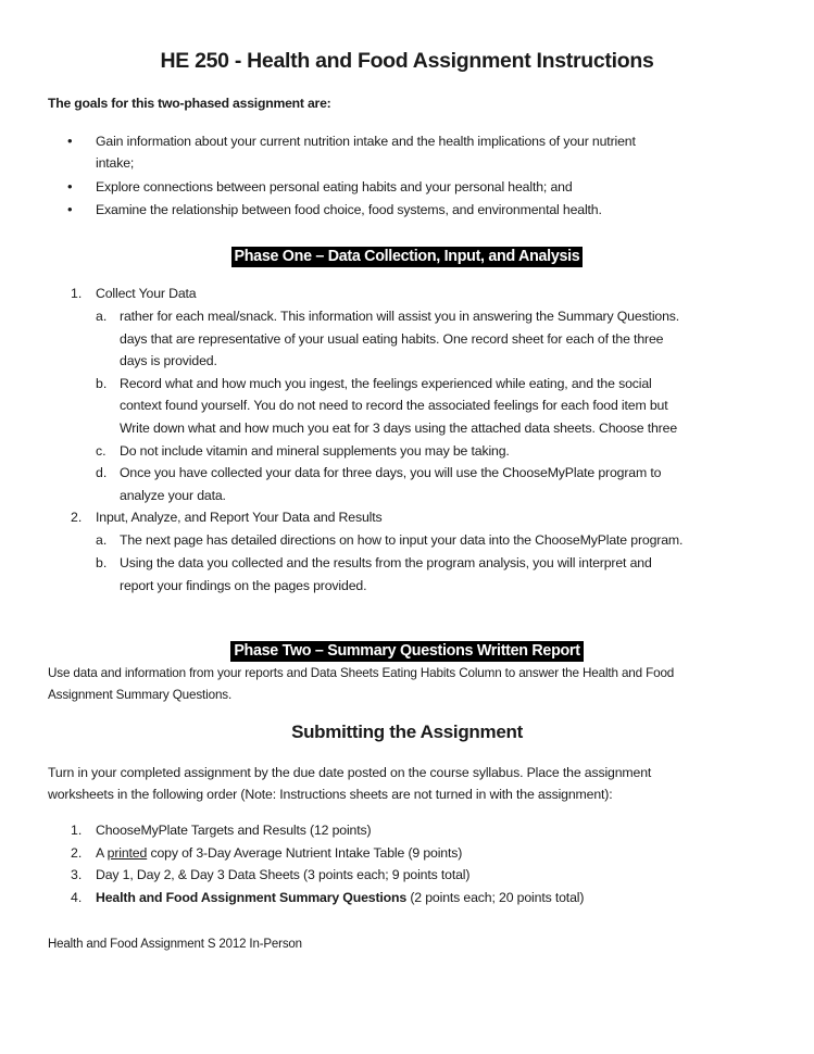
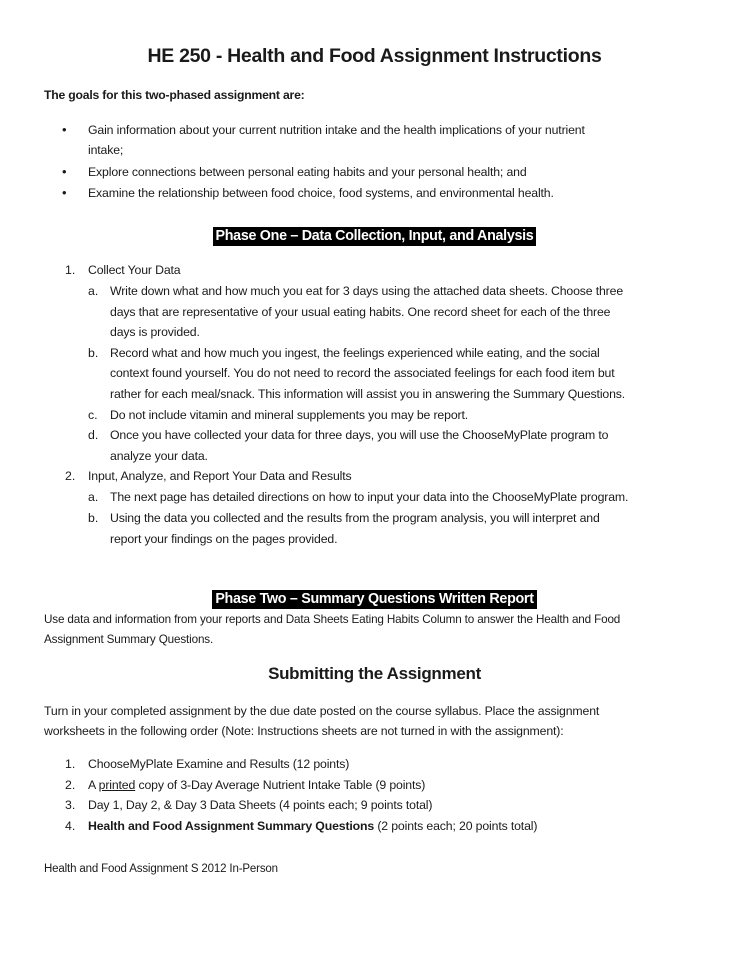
  HE 250 - Health and Food Assignment Instructions
  The goals for this two-phased assignment are:
  •
  Gain information about your current nutrition intake and the health implications of your nutrient
  intake;
  •
  Explore connections between personal eating habits and your personal health; and
  •
  Examine the relationship between food choice, food systems, and environmental health.
  Phase One – Data Collection, Input, and Analysis
  1.
  Collect Your Data
  a.
- rather for each meal/snack. This information will assist you in answering the Summary Questions.
+ Write down what and how much you eat for 3 days using the attached data sheets. Choose three
  days that are representative of your usual eating habits. One record sheet for each of the three
  days is provided.
  b.
  Record what and how much you ingest, the feelings experienced while eating, and the social
  context found yourself. You do not need to record the associated feelings for each food item but
- Write down what and how much you eat for 3 days using the attached data sheets. Choose three
+ rather for each meal/snack. This information will assist you in answering the Summary Questions.
  c.
- Do not include vitamin and mineral supplements you may be taking.
+ Do not include vitamin and mineral supplements you may be report.
  d.
  Once you have collected your data for three days, you will use the ChooseMyPlate program to
  analyze your data.
  2.
  Input, Analyze, and Report Your Data and Results
  a.
  The next page has detailed directions on how to input your data into the ChooseMyPlate program.
  b.
  Using the data you collected and the results from the program analysis, you will interpret and
  report your findings on the pages provided.
  Phase Two – Summary Questions Written Report
  Use data and information from your reports and Data Sheets Eating Habits Column to answer the Health and Food
  Assignment Summary Questions.
  Submitting the Assignment
  Turn in your completed assignment by the due date posted on the course syllabus. Place the assignment
  worksheets in the following order (Note: Instructions sheets are not turned in with the assignment):
  1.
- ChooseMyPlate Targets and Results (12 points)
+ ChooseMyPlate Examine and Results (12 points)
  2.
  A printed copy of 3-Day Average Nutrient Intake Table (9 points)
  3.
- Day 1, Day 2, & Day 3 Data Sheets (3 points each; 9 points total)
+ Day 1, Day 2, & Day 3 Data Sheets (4 points each; 9 points total)
  4.
  Health and Food Assignment Summary Questions (2 points each; 20 points total)
  Health and Food Assignment S 2012 In-Person
